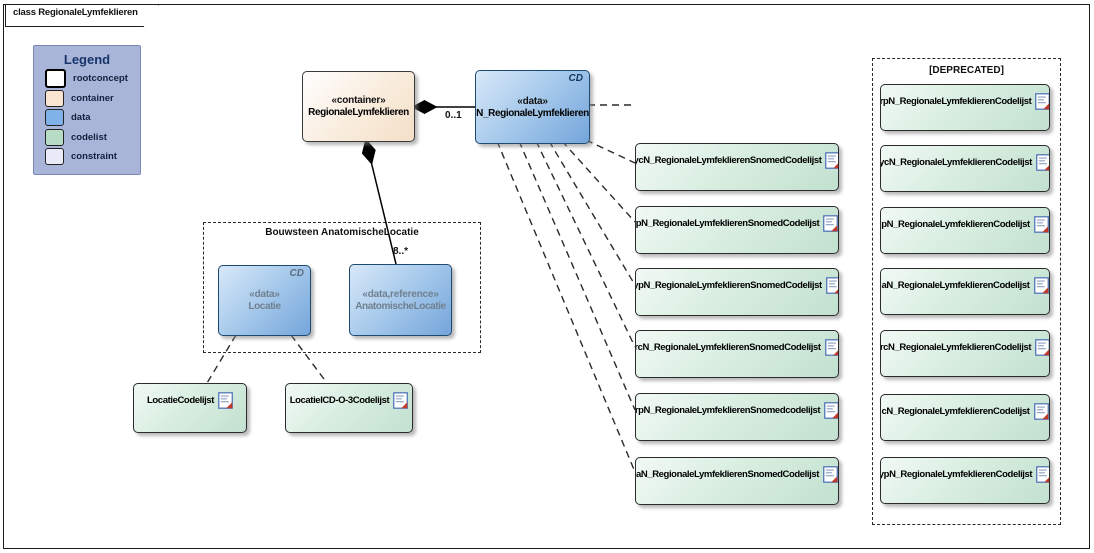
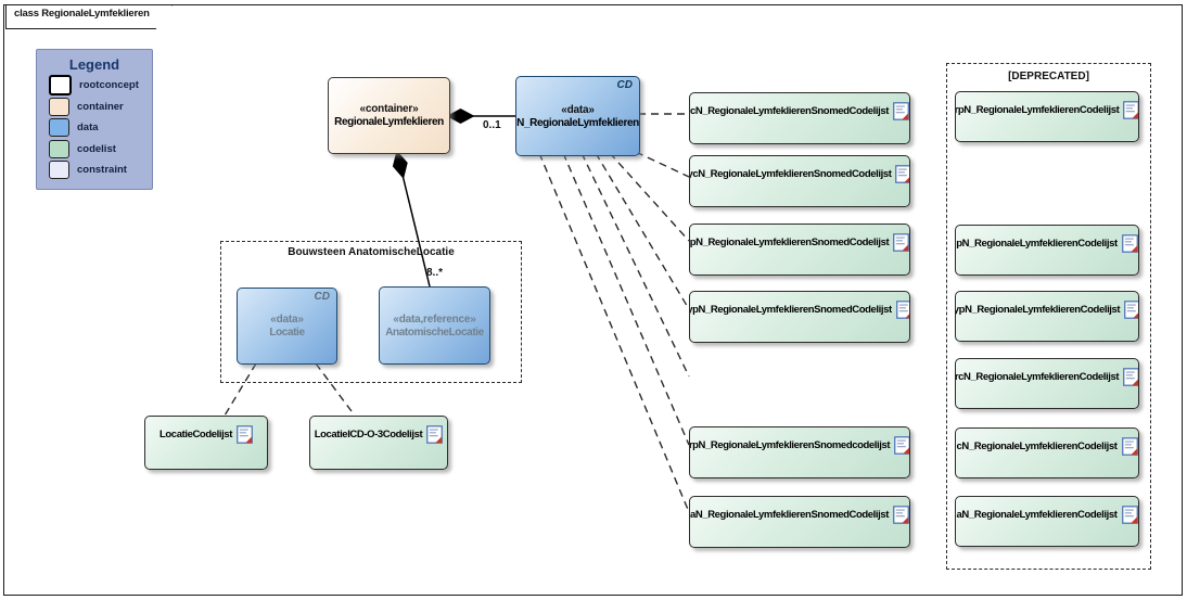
  class RegionaleLymfeklieren
  Legend
  rootconcept
  container
  data
  codelist
  constraint
  Bouwsteen AnatomischeLocatie
  [DEPRECATED]
  0..1
  8..*
  «container»
  RegionaleLymfeklieren
  CD
  «data»
  N_RegionaleLymfeklieren
  CD
  «data»
  Locatie
  «data,reference»
  AnatomischeLocatie
  LocatieCodelijst
  LocatieICD-O-3Codelijst
+ cN_RegionaleLymfeklierenSnomedCodelijst
  ycN_RegionaleLymfeklierenSnomedCodelijst
  pN_RegionaleLymfeklierenSnomedCodelijst
  ypN_RegionaleLymfeklierenSnomedCodelijst
- rcN_RegionaleLymfeklierenSnomedCodelijst
  rpN_RegionaleLymfeklierenSnomedcodelijst
  aN_RegionaleLymfeklierenSnomedCodelijst
  rpN_RegionaleLymfeklierenCodelijst
- ycN_RegionaleLymfeklierenCodelijst
  pN_RegionaleLymfeklierenCodelijst
- aN_RegionaleLymfeklierenCodelijst
+ ypN_RegionaleLymfeklierenCodelijst
  rcN_RegionaleLymfeklierenCodelijst
  cN_RegionaleLymfeklierenCodelijst
- ypN_RegionaleLymfeklierenCodelijst
+ aN_RegionaleLymfeklierenCodelijst
